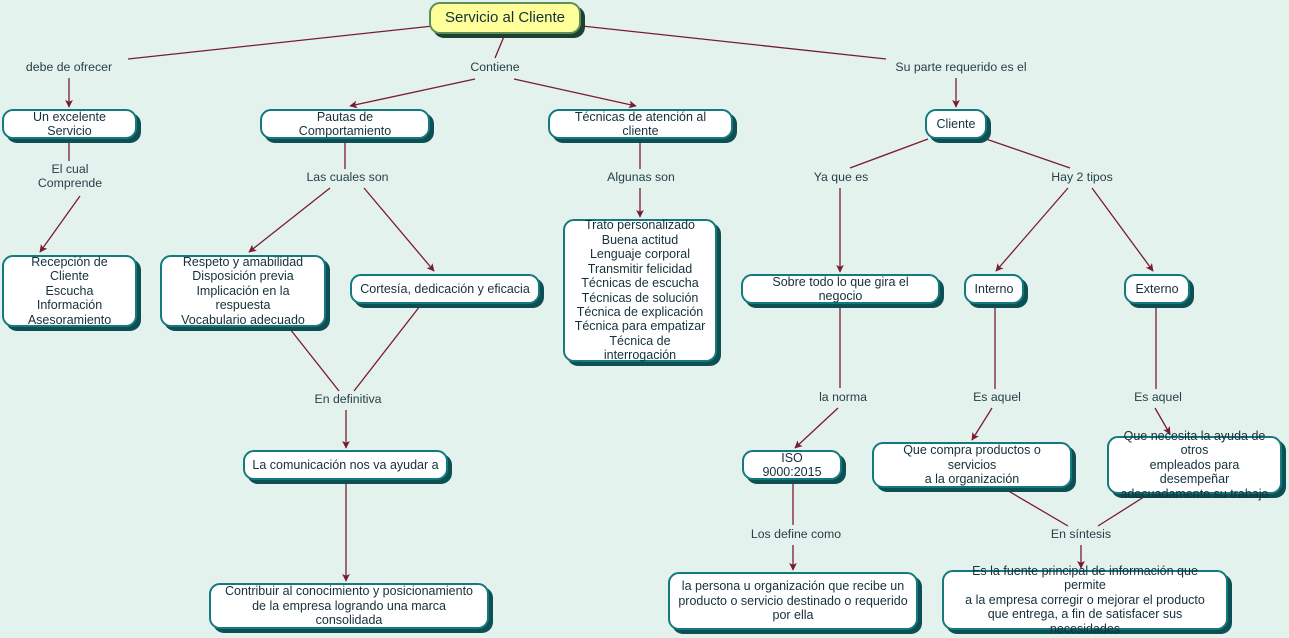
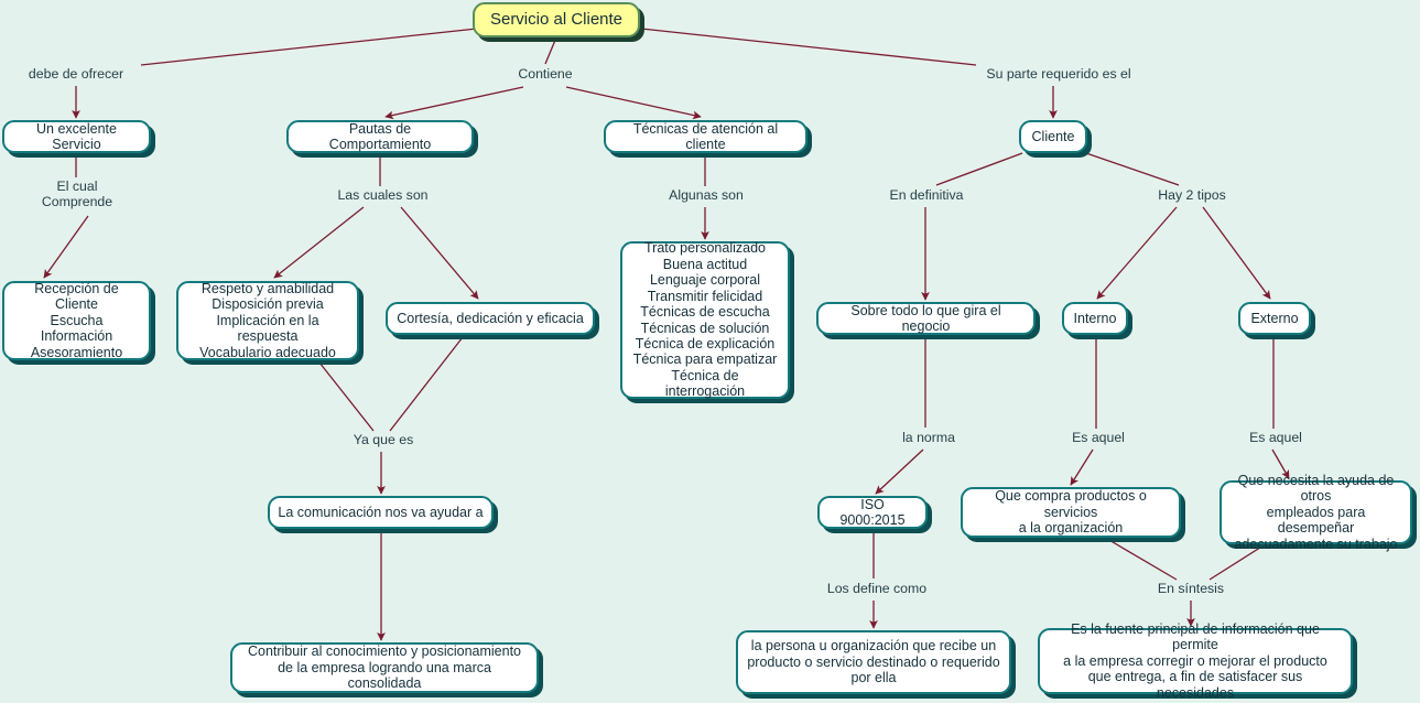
  debe de ofrecer
  Contiene
  Su parte requerido es el
  El cual
  Comprende
  Las cuales son
  Algunas son
- Ya que es
+ En definitiva
  Hay 2 tipos
- En definitiva
+ Ya que es
  la norma
  Es aquel
  Es aquel
  Los define como
  En síntesis
  Servicio al Cliente
  Un excelente Servicio
  Recepción de Cliente
  Escucha
  Información
  Asesoramiento
  Pautas de Comportamiento
  Respeto y amabilidad
  Disposición previa
  Implicación en la respuesta
  Vocabulario adecuado
  Cortesía, dedicación y eficacia
  La comunicación nos va ayudar a
  Contribuir al conocimiento y posicionamiento
  de la empresa logrando una marca consolidada
  Técnicas de atención al cliente
  Trato personalizado
  Buena actitud
  Lenguaje corporal
  Transmitir felicidad
  Técnicas de escucha
  Técnicas de solución
  Técnica de explicación
  Técnica para empatizar
  Técnica de interrogación
  Cliente
  Sobre todo lo que gira el negocio
  ISO 9000:2015
  la persona u organización que recibe un
  producto o servicio destinado o requerido
  por ella
  Interno
  Que compra productos o servicios
  a la organización
  Externo
  Que necesita la ayuda de otros
  empleados para desempeñar
  adecuadamente su trabajo
  Es la fuente principal de información que permite
  a la empresa corregir o mejorar el producto
  que entrega, a fin de satisfacer sus necesidades
